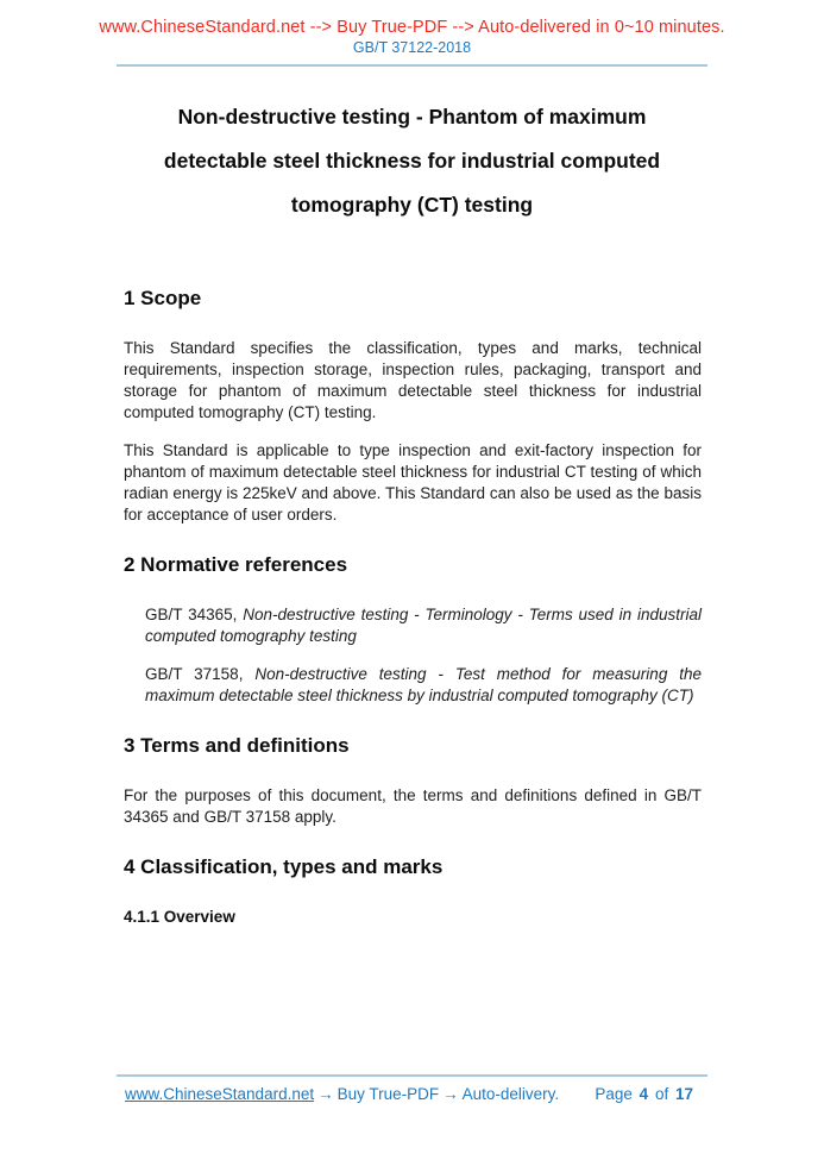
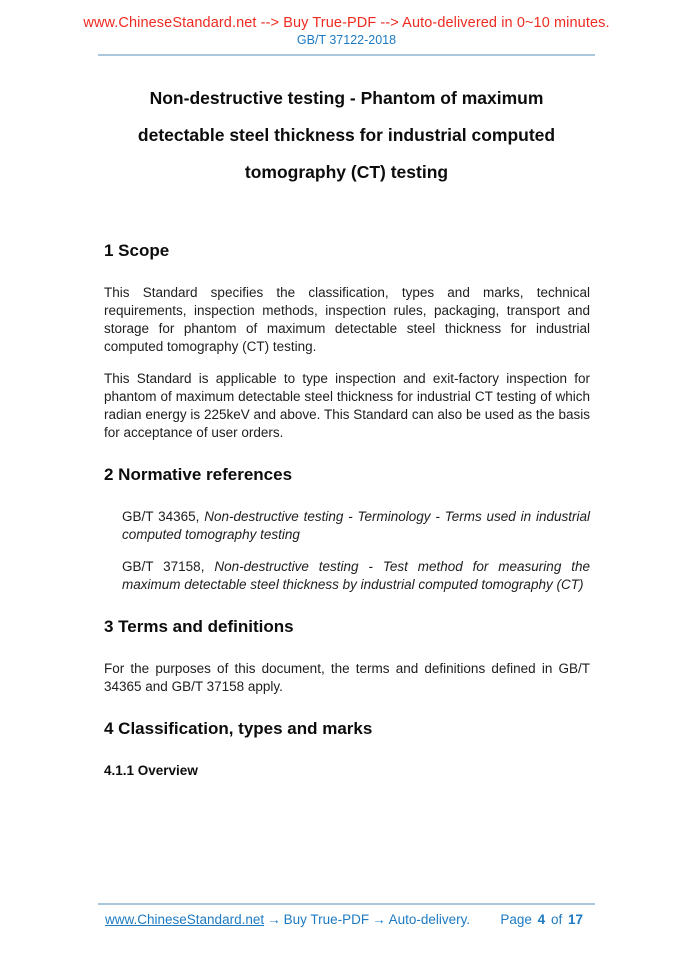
  www.ChineseStandard.net --> Buy True-PDF --> Auto-delivered in 0~10 minutes.
  GB/T 37122-2018
  Non-destructive testing - Phantom of maximum
  detectable steel thickness for industrial computed
  tomography (CT) testing
  1 Scope
- This Standard specifies the classification, types and marks, technical requirements, inspection storage, inspection rules, packaging, transport and storage for phantom of maximum detectable steel thickness for industrial computed tomography (CT) testing.
+ This Standard specifies the classification, types and marks, technical requirements, inspection methods, inspection rules, packaging, transport and storage for phantom of maximum detectable steel thickness for industrial computed tomography (CT) testing.
  This Standard is applicable to type inspection and exit-factory inspection for phantom of maximum detectable steel thickness for industrial CT testing of which radian energy is 225keV and above. This Standard can also be used as the basis for acceptance of user orders.
  2 Normative references
  GB/T 34365, Non-destructive testing - Terminology - Terms used in industrial computed tomography testing
  GB/T 37158, Non-destructive testing - Test method for measuring the maximum detectable steel thickness by industrial computed tomography (CT)
  3 Terms and definitions
  For the purposes of this document, the terms and definitions defined in GB/T 34365 and GB/T 37158 apply.
  4 Classification, types and marks
  4.1.1 Overview
  www.ChineseStandard.net → Buy True-PDF → Auto-delivery.
  Page 4 of 17
